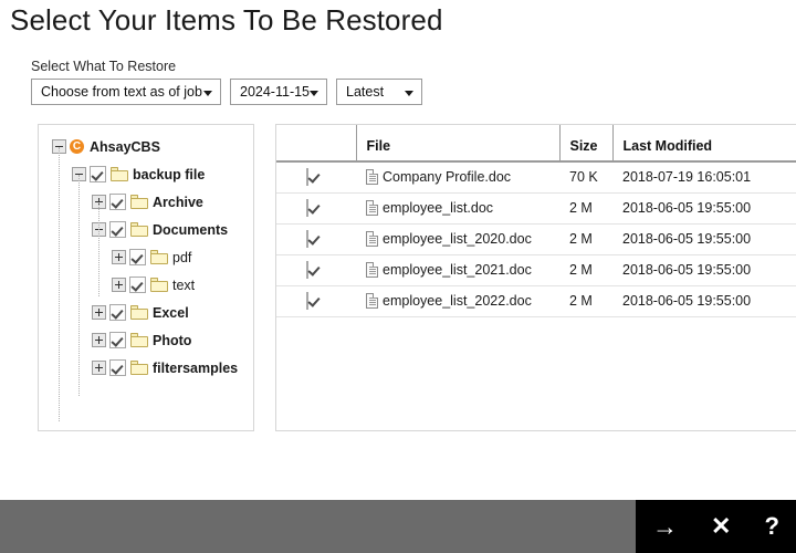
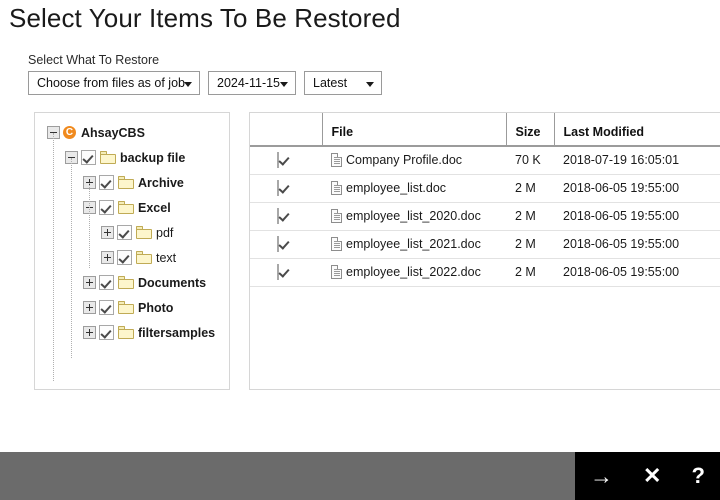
  Select Your Items To Be Restored
  Select What To Restore
- Choose from text as of job
+ Choose from files as of job
  2024-11-15
  Latest
  AhsayCBS
  backup file
  Archive
- Documents
+ Excel
  pdf
  text
- Excel
+ Documents
  Photo
  filtersamples
  	File	Size	Last Modified
  	Company Profile.doc	70 K	2018-07-19 16:05:01
  	employee_list.doc	2 M	2018-06-05 19:55:00
  	employee_list_2020.doc	2 M	2018-06-05 19:55:00
  	employee_list_2021.doc	2 M	2018-06-05 19:55:00
  	employee_list_2022.doc	2 M	2018-06-05 19:55:00
  →
  ✕
  ?
